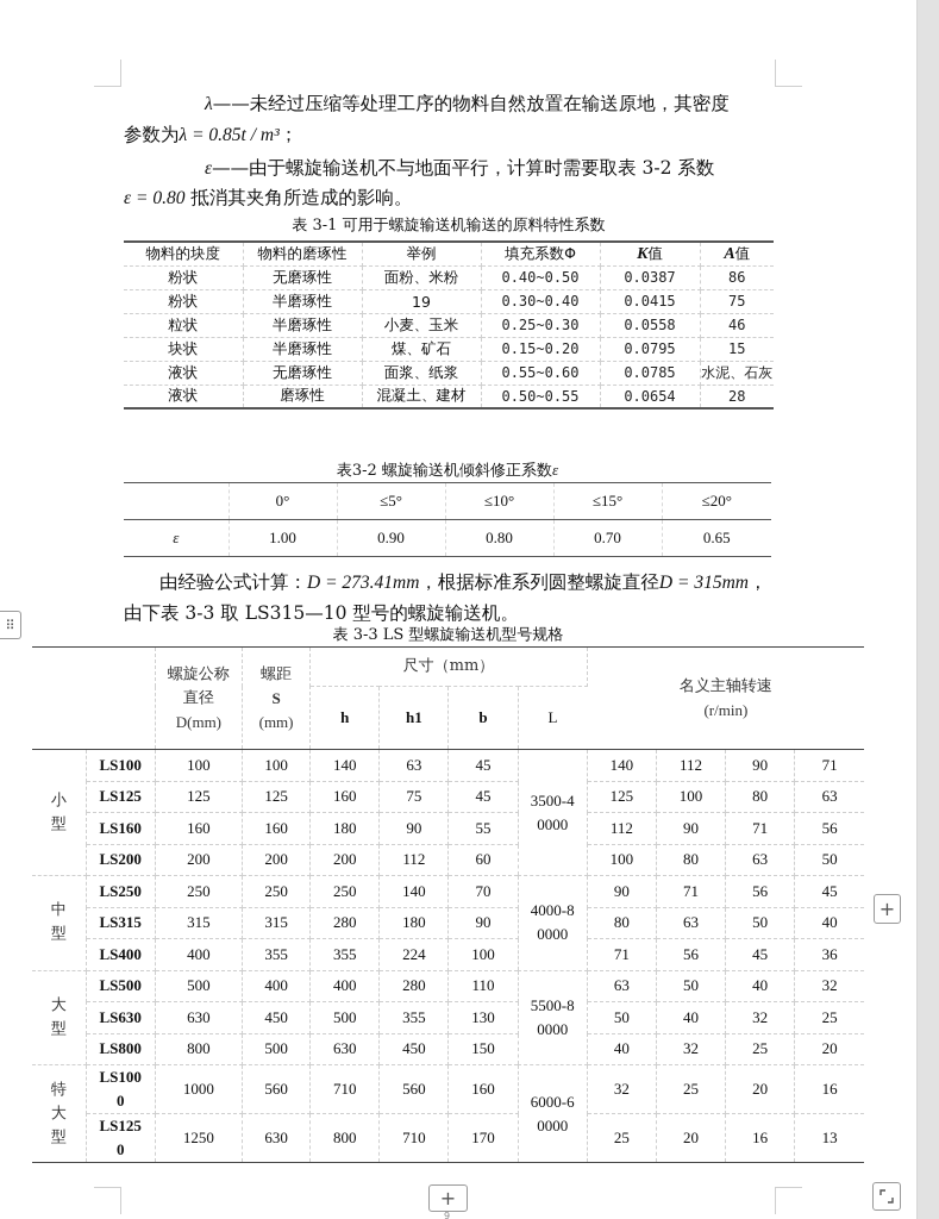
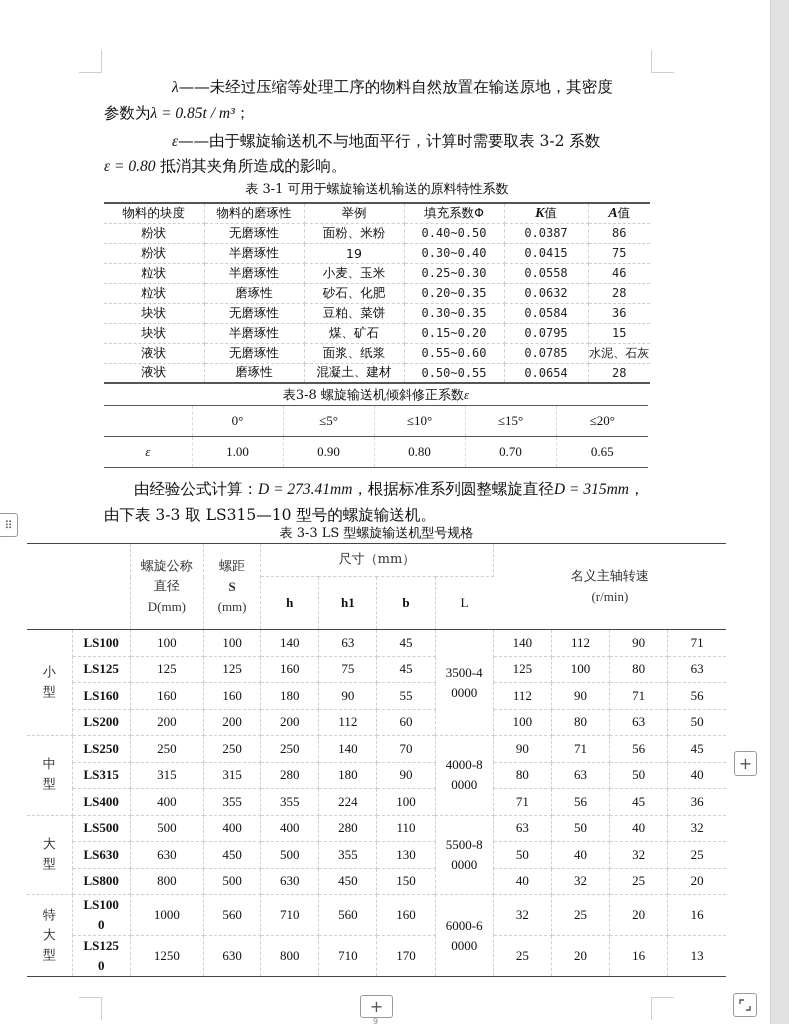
  λ——未经过压缩等处理工序的物料自然放置在输送原地，其密度
  参数为λ = 0.85t / m³；
  ε——由于螺旋输送机不与地面平行，计算时需要取表 3-2 系数
  ε = 0.80 抵消其夹角所造成的影响。
  表 3-1 可用于螺旋输送机输送的原料特性系数
  物料的块度	物料的磨琢性	举例	填充系数Φ	K值	A值
  粉状	无磨琢性	面粉、米粉	0.40~0.50	0.0387	86
  粉状	半磨琢性	19	0.30~0.40	0.0415	75
  粒状	半磨琢性	小麦、玉米	0.25~0.30	0.0558	46
+ 粒状	磨琢性	砂石、化肥	0.20~0.35	0.0632	28
+ 块状	无磨琢性	豆粕、菜饼	0.30~0.35	0.0584	36
  块状	半磨琢性	煤、矿石	0.15~0.20	0.0795	15
  液状	无磨琢性	面浆、纸浆	0.55~0.60	0.0785	水泥、石灰
  液状	磨琢性	混凝土、建材	0.50~0.55	0.0654	28
- 表3-2 螺旋输送机倾斜修正系数ε
+ 表3-8 螺旋输送机倾斜修正系数ε
  	0°	≤5°	≤10°	≤15°	≤20°
  ε	1.00	0.90	0.80	0.70	0.65
  由经验公式计算：D = 273.41mm，根据标准系列圆整螺旋直径D = 315mm，
  由下表 3-3 取 LS315—10 型号的螺旋输送机。
  表 3-3 LS 型螺旋输送机型号规格
  	螺旋公称 直径 D(mm)	螺距 S (mm)	尺寸（mm）	名义主轴转速 (r/min)
  h	h1	b	L
  小型	LS100	100	100	140	63	45	3500-40000	140	112	90	71
  LS125	125	125	160	75	45	125	100	80	63
  LS160	160	160	180	90	55	112	90	71	56
  LS200	200	200	200	112	60	100	80	63	50
  中型	LS250	250	250	250	140	70	4000-80000	90	71	56	45
  LS315	315	315	280	180	90	80	63	50	40
  LS400	400	355	355	224	100	71	56	45	36
  大型	LS500	500	400	400	280	110	5500-80000	63	50	40	32
  LS630	630	450	500	355	130	50	40	32	25
  LS800	800	500	630	450	150	40	32	25	20
  特大型	LS1000	1000	560	710	560	160	6000-60000	32	25	20	16
  LS1250	1250	630	800	710	170	25	20	16	13
  ⠿
  +
  +
  9
